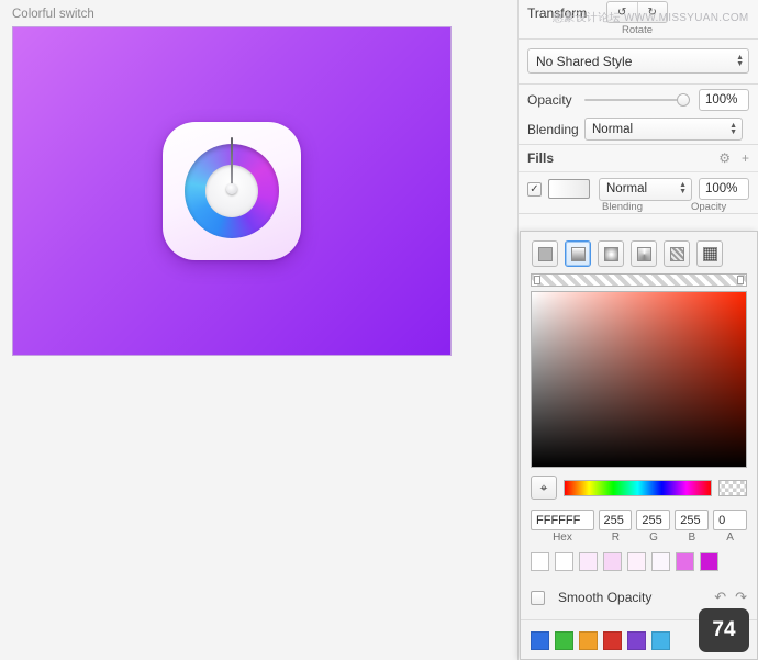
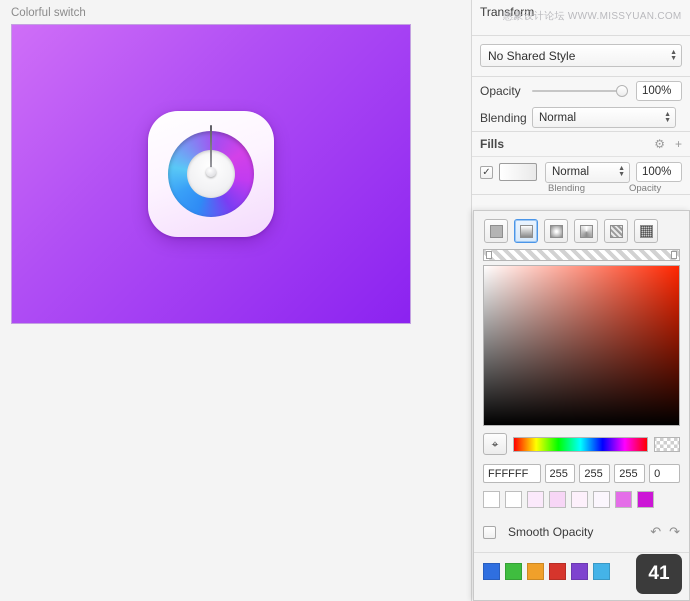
  Colorful switch
  惠豪设计论坛 WWW.MISSYUAN.COM
  Transform
- ↺
- ↻
- Rotate
  No Shared Style
  Opacity
  100%
  Blending
  Normal
  Fills
  ⚙
  +
  ✓
  Normal
  100%
  Blending
  Opacity
  ⌖
  FFFFFF
  255
  255
  255
  0
- Hex
- R
- G
- B
- A
  Smooth Opacity
  ↶
  ↷
- 74
+ 41
